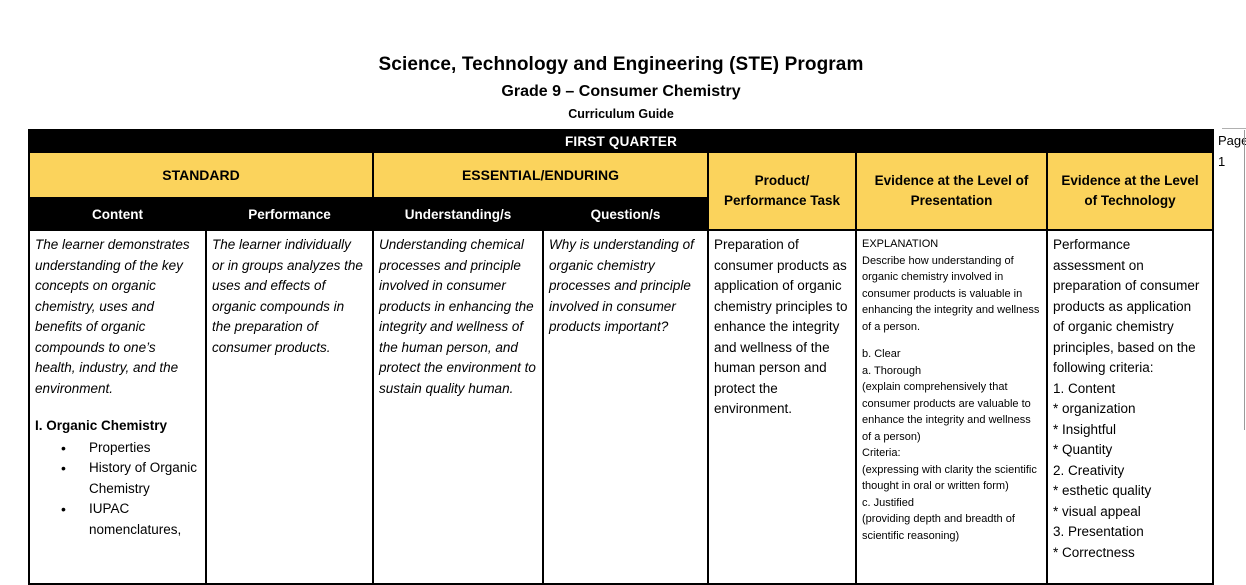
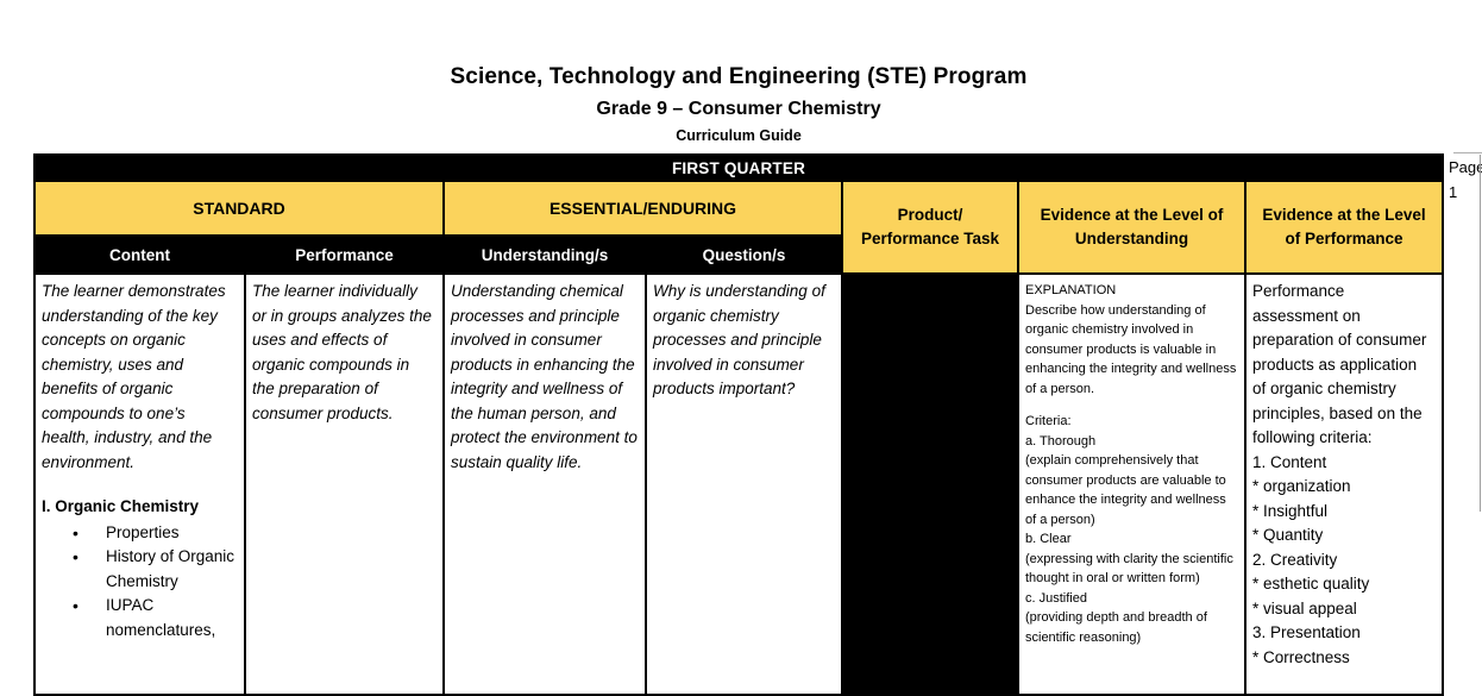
  Science, Technology and Engineering (STE) Program
  Grade 9 – Consumer Chemistry
  Curriculum Guide
  Pag
  1
  FIRST QUARTER
  STANDARD
  ESSENTIAL/ENDURING
  Product/
  Performance Task
- Evidence at the Level of Presentation
+ Evidence at the Level of Understanding
- Evidence at the Level of Technology
+ Evidence at the Level of Performance
  Content
  Performance
  Understanding/s
  Question/s
  The learner demonstrates understanding of the key concepts on organic chemistry, uses and benefits of organic compounds to one’s health, industry, and the environment.
  I. Organic Chemistry
  Properties
  History of Organic Chemistry
  IUPAC nomenclatures,
  The learner individually or in groups analyzes the uses and effects of organic compounds in the preparation of consumer products.
- Understanding chemical processes and principle involved in consumer products in enhancing the integrity and wellness of the human person, and protect the environment to sustain quality human.
+ Understanding chemical processes and principle involved in consumer products in enhancing the integrity and wellness of the human person, and protect the environment to sustain quality life.
  Why is understanding of organic chemistry processes and principle involved in consumer products important?
- Preparation of consumer products as application of organic chemistry principles to enhance the integrity and wellness of the human person and protect the environment.
  EXPLANATION
  Describe how understanding of organic chemistry involved in consumer products is valuable in enhancing the integrity and wellness of a person.
- b. Clear
+ Criteria:
  a. Thorough
  (explain comprehensively that consumer products are valuable to enhance the integrity and wellness of a person)
- Criteria:
+ b. Clear
  (expressing with clarity the scientific thought in oral or written form)
  c. Justified
  (providing depth and breadth of scientific reasoning)
  Performance assessment on preparation of consumer products as application of organic chemistry principles, based on the following criteria:
  1. Content
  * organization
  * Insightful
  * Quantity
  2. Creativity
  * esthetic quality
  * visual appeal
  3. Presentation
  * Correctness
